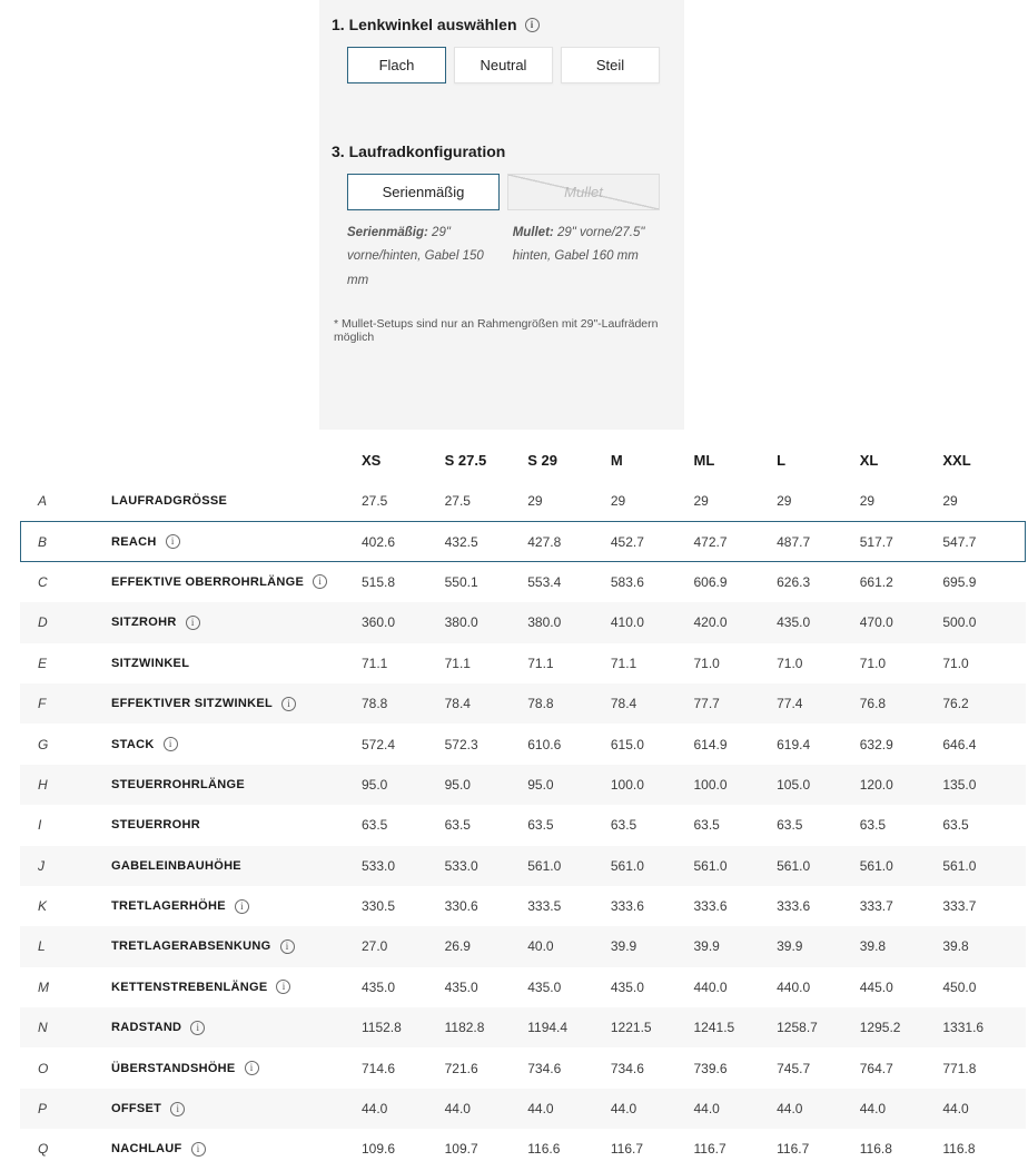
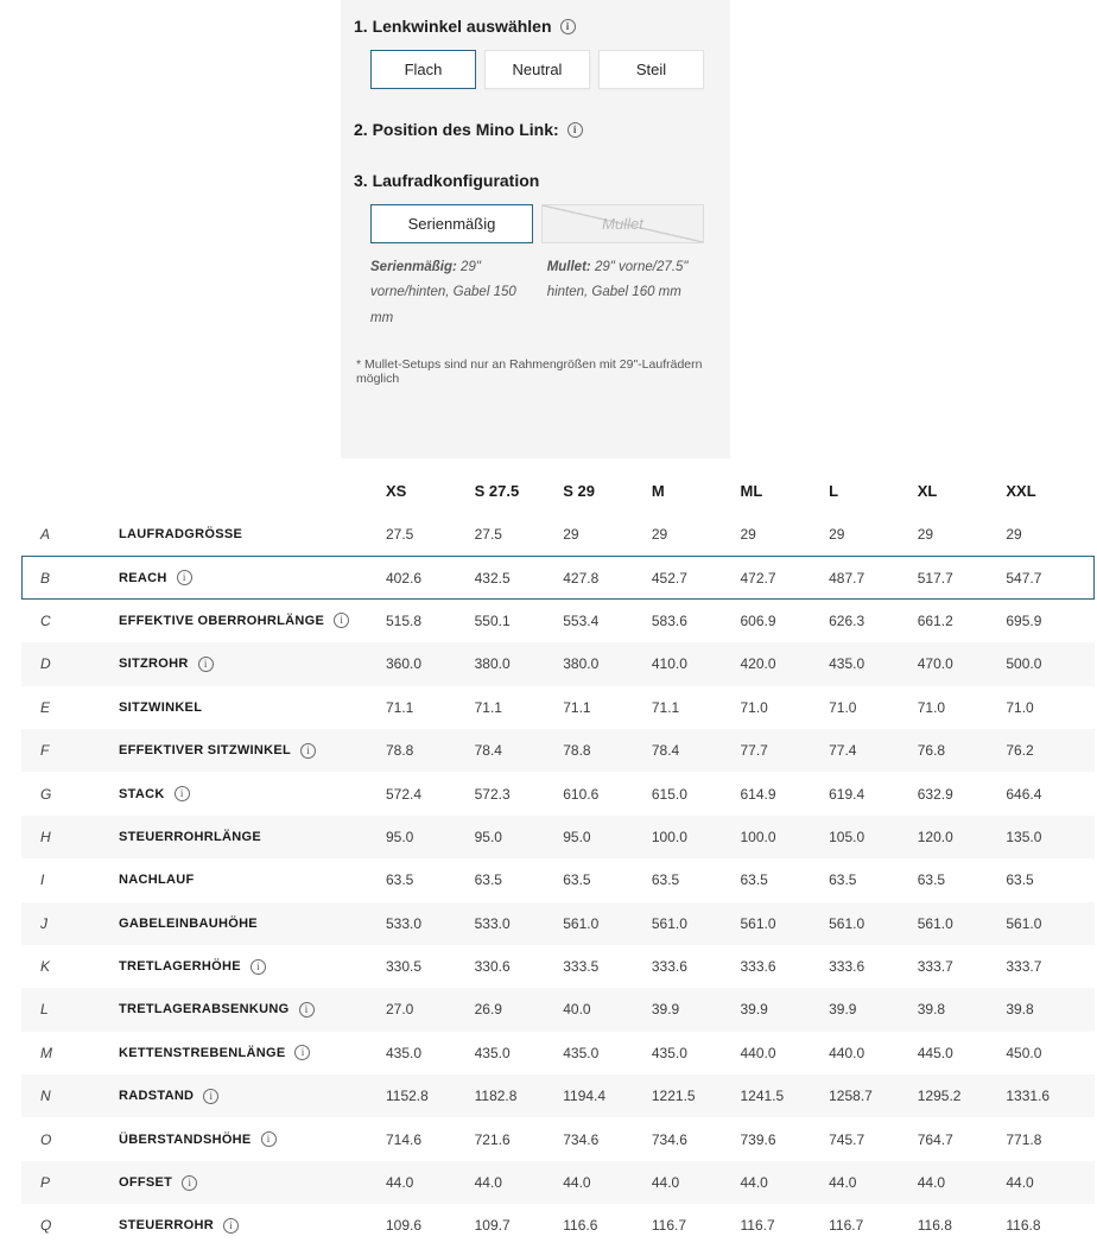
  1. Lenkwinkel auswählen
  Flach
  Neutral
  Steil
+ 2. Position des Mino Link:
  3. Laufradkonfiguration
  Serienmäßig
  Mullet
  Serienmäßig: 29" vorne/hinten, Gabel 150 mm
  Mullet: 29" vorne/27.5" hinten, Gabel 160 mm
  * Mullet-Setups sind nur an Rahmengrößen mit 29"-Laufrädern möglich
  XS
  S 27.5
  S 29
  M
  ML
  L
  XL
  XXL
  A
  LAUFRADGRÖSSE
  27.5
  27.5
  29
  29
  29
  29
  29
  29
  B
  REACH
  402.6
  432.5
  427.8
  452.7
  472.7
  487.7
  517.7
  547.7
  C
  EFFEKTIVE OBERROHRLÄNGE
  515.8
  550.1
  553.4
  583.6
  606.9
  626.3
  661.2
  695.9
  D
  SITZROHR
  360.0
  380.0
  380.0
  410.0
  420.0
  435.0
  470.0
  500.0
  E
  SITZWINKEL
  71.1
  71.1
  71.1
  71.1
  71.0
  71.0
  71.0
  71.0
  F
  EFFEKTIVER SITZWINKEL
  78.8
  78.4
  78.8
  78.4
  77.7
  77.4
  76.8
  76.2
  G
  STACK
  572.4
  572.3
  610.6
  615.0
  614.9
  619.4
  632.9
  646.4
  H
  STEUERROHRLÄNGE
  95.0
  95.0
  95.0
  100.0
  100.0
  105.0
  120.0
  135.0
  I
- STEUERROHR
+ NACHLAUF
  63.5
  63.5
  63.5
  63.5
  63.5
  63.5
  63.5
  63.5
  J
  GABELEINBAUHÖHE
  533.0
  533.0
  561.0
  561.0
  561.0
  561.0
  561.0
  561.0
  K
  TRETLAGERHÖHE
  330.5
  330.6
  333.5
  333.6
  333.6
  333.6
  333.7
  333.7
  L
  TRETLAGERABSENKUNG
  27.0
  26.9
  40.0
  39.9
  39.9
  39.9
  39.8
  39.8
  M
  KETTENSTREBENLÄNGE
  435.0
  435.0
  435.0
  435.0
  440.0
  440.0
  445.0
  450.0
  N
  RADSTAND
  1152.8
  1182.8
  1194.4
  1221.5
  1241.5
  1258.7
  1295.2
  1331.6
  O
  ÜBERSTANDSHÖHE
  714.6
  721.6
  734.6
  734.6
  739.6
  745.7
  764.7
  771.8
  P
  OFFSET
  44.0
  44.0
  44.0
  44.0
  44.0
  44.0
  44.0
  44.0
  Q
- NACHLAUF
+ STEUERROHR
  109.6
  109.7
  116.6
  116.7
  116.7
  116.7
  116.8
  116.8
